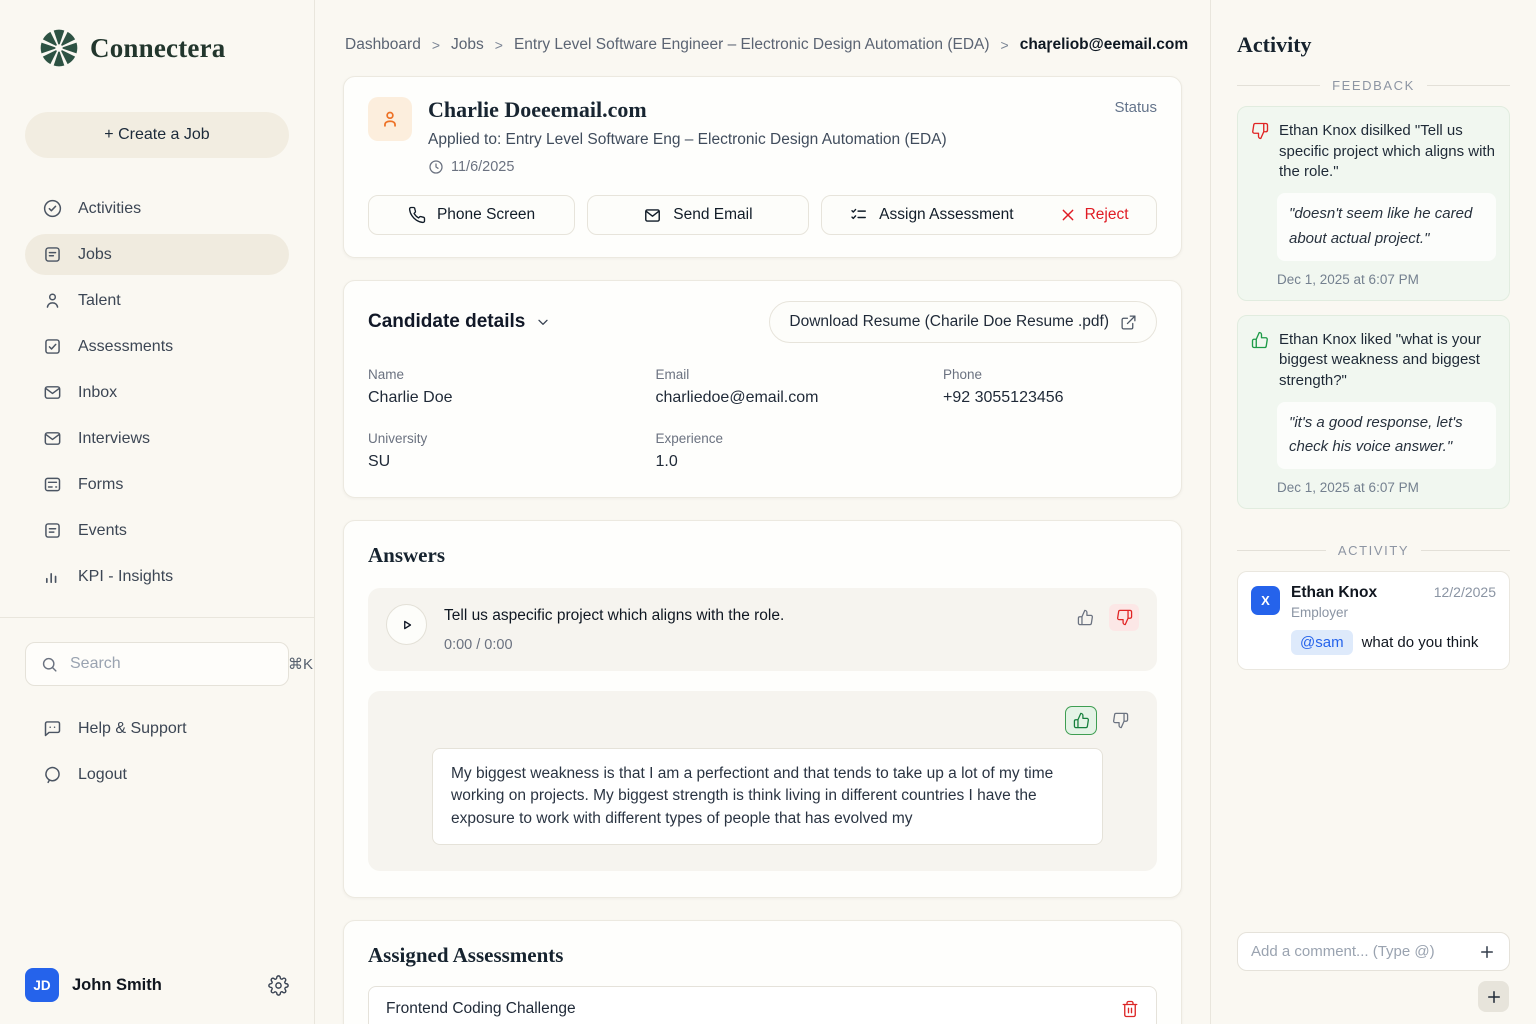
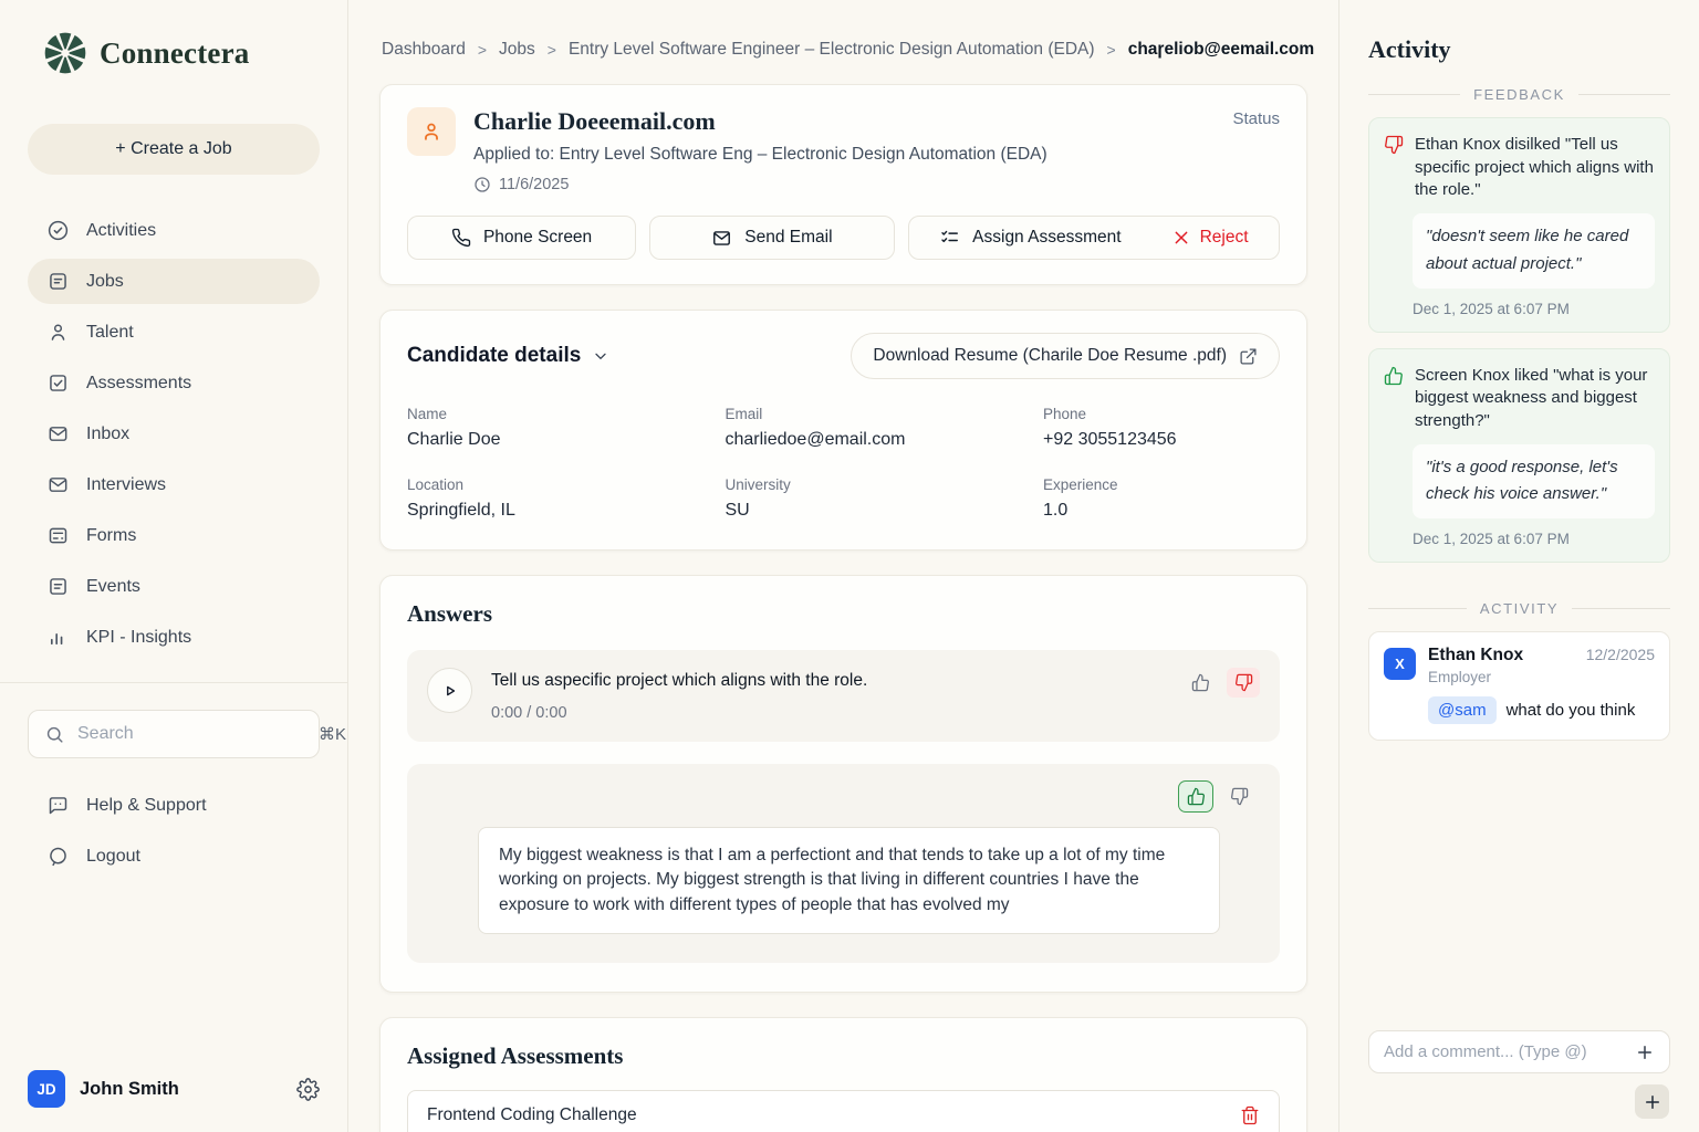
  Connectera
  + Create a Job
  Activities
  Jobs
  Talent
  Assessments
  Inbox
  Interviews
  Forms
  Events
  KPI - Insights
  Search
  ⌘K
  Help & Support
  Logout
  JD
  John Smith
  Dashboard
  >
  Jobs
  >
  Entry Level Software Engineer – Electronic Design Automation (EDA)
  >
  chaɼeliob@eemail.com
  Charlie Doeeemail.com
  Applied to: Entry Level Software Eng – Electronic Design Automation (EDA)
  11/6/2025
  Status
  Phone Screen
  Send Email
  Assign Assessment
  Reject
  Candidate details
  Download Resume (Charile Doe Resume .pdf)
  Name
  Charlie Doe
  Email
  charliedoe@email.com
  Phone
  +92 3055123456
+ Location
+ Springfield, IL
  University
  SU
  Experience
  1.0
  Answers
  Tell us aspecific project which aligns with the role.
  0:00 / 0:00
- My biggest weakness is that I am a perfectiont and that tends to take up a lot of my time working on projects. My biggest strength is think living in different countries I have the exposure to work with different types of people that has evolved my
+ My biggest weakness is that I am a perfectiont and that tends to take up a lot of my time working on projects. My biggest strength is that living in different countries I have the exposure to work with different types of people that has evolved my
  Assigned Assessments
  Frontend Coding Challenge
  Activity
  FEEDBACK
  Ethan Knox disilked "Tell us specific project which aligns with the role."
  "doesn't seem like he cared about actual project."
  Dec 1, 2025 at 6:07 PM
- Ethan Knox liked "what is your biggest weakness and biggest strength?"
+ Screen Knox liked "what is your biggest weakness and biggest strength?"
  "it's a good response, let's check his voice answer."
  Dec 1, 2025 at 6:07 PM
  ACTIVITY
  X
  Ethan Knox
  Employer
  12/2/2025
  @sam
  what do you think
  Add a comment... (Type @)
